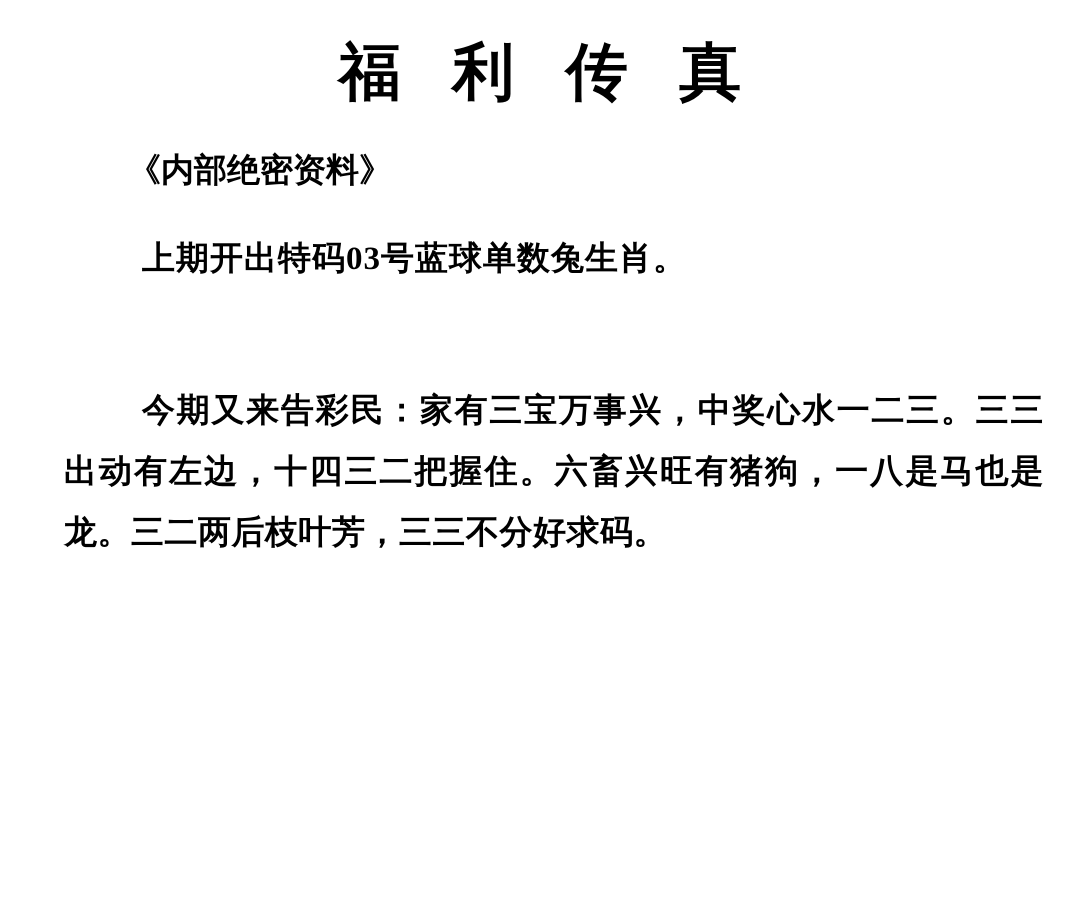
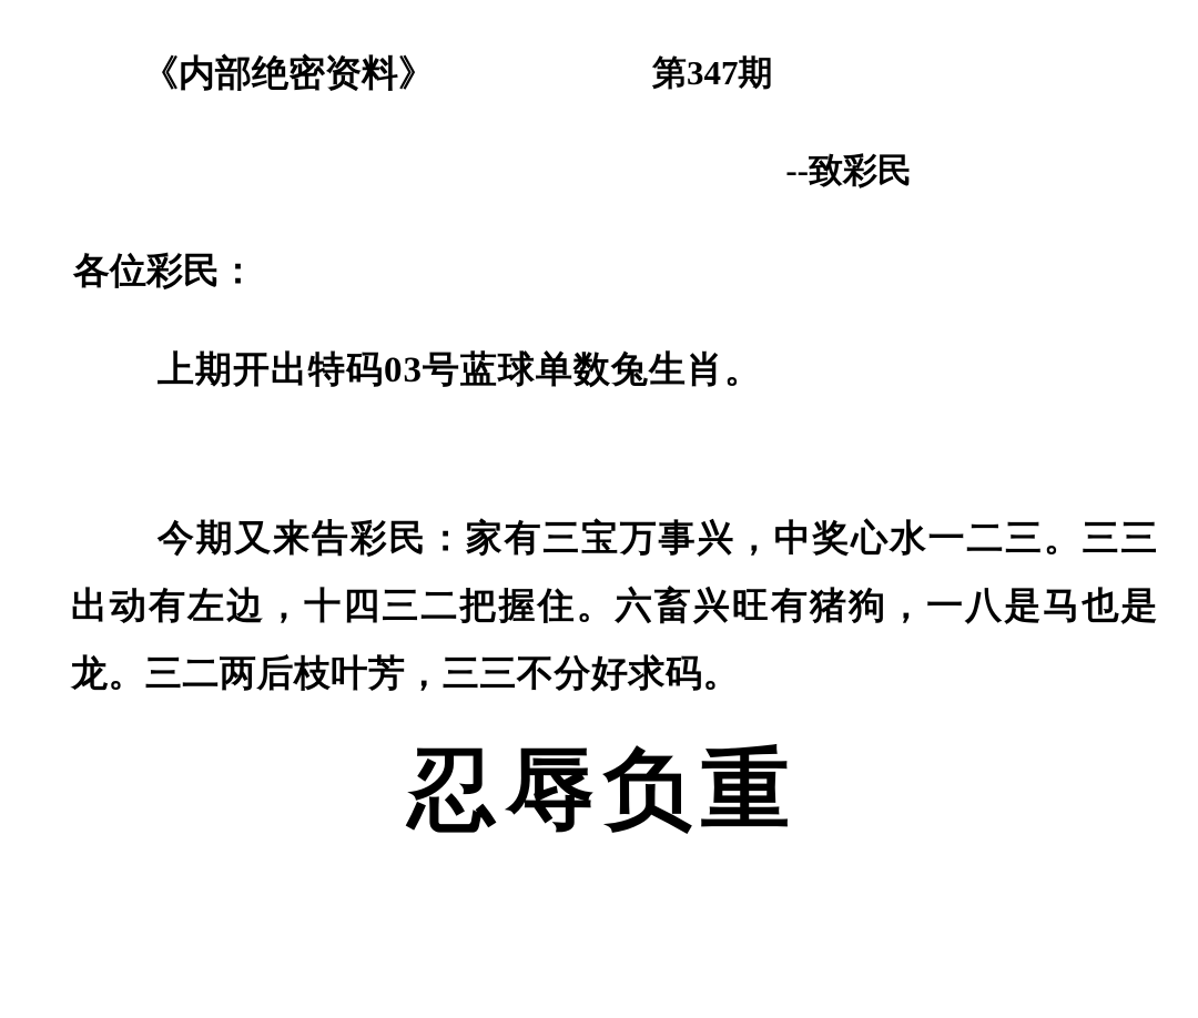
- 福 利 传 真
  《内部绝密资料》
+ 第347期
+ --致彩民
+ 各位彩民：
  上期开出特码03号蓝球单数兔生肖。
  今期又来告彩民：家有三宝万事兴，中奖心水一二三。三三出动有左边，十四三二把握住。六畜兴旺有猪狗，一八是马也是龙。三二两后枝叶芳，三三不分好求码。
+ 忍辱负重
